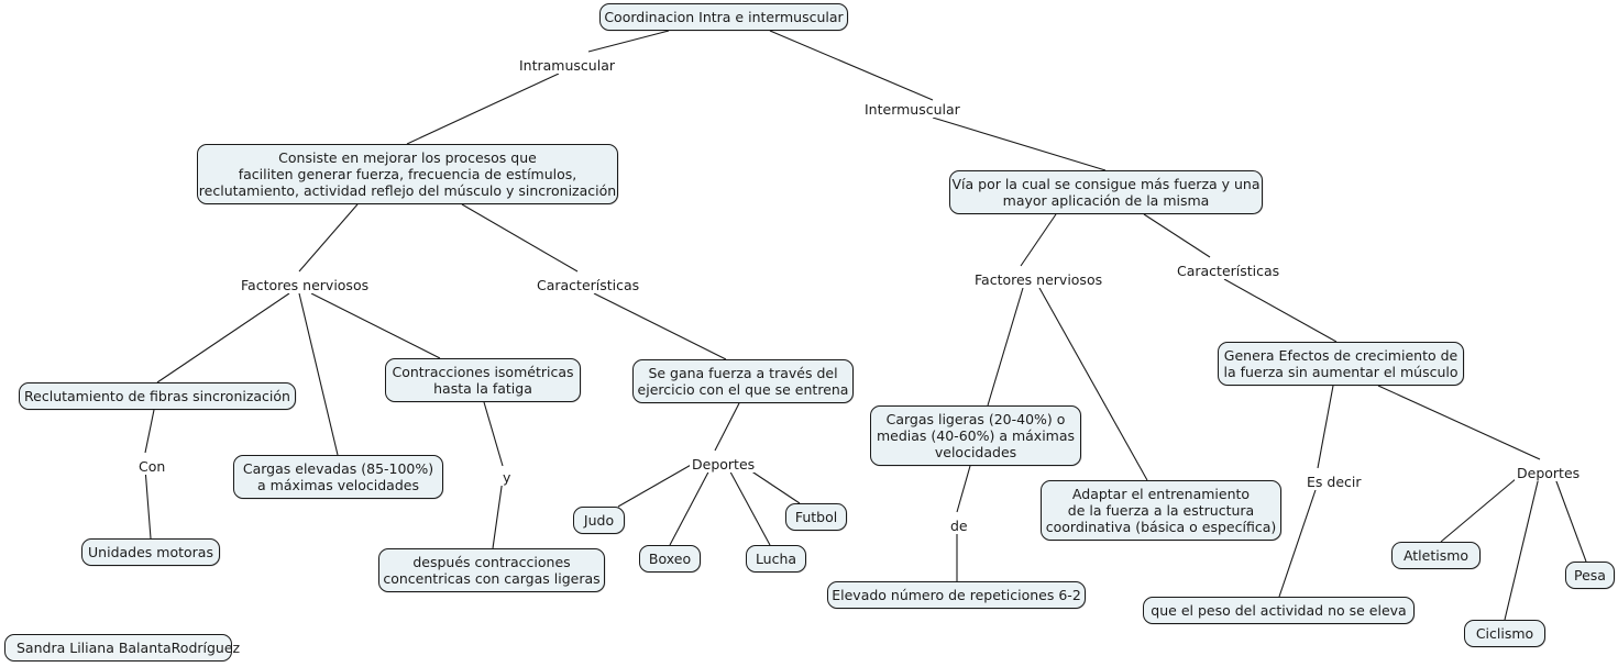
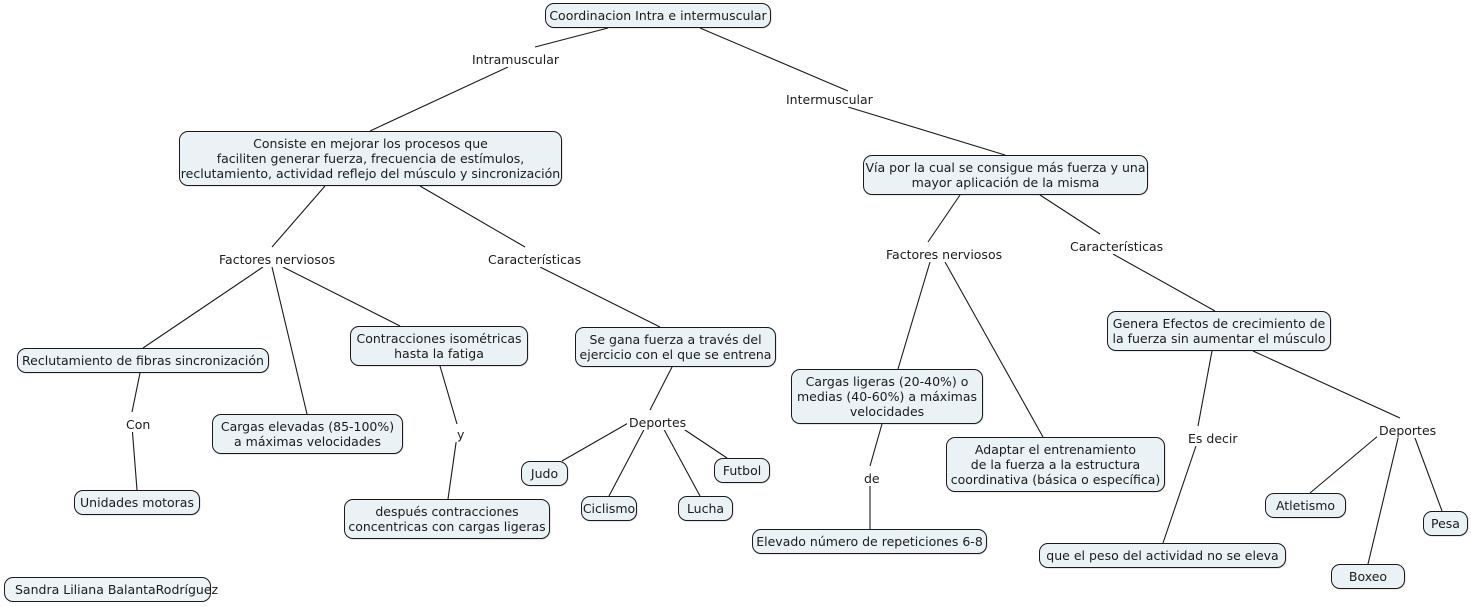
  Coordinacion Intra e intermuscular
  Consiste en mejorar los procesos que
  faciliten generar fuerza, frecuencia de estímulos,
  reclutamiento, actividad reflejo del músculo y sincronización
  Vía por la cual se consigue más fuerza y una
  mayor aplicación de la misma
  Reclutamiento de fibras sincronización
  Unidades motoras
  Cargas elevadas (85-100%)
  a máximas velocidades
  Contracciones isométricas
  hasta la fatiga
  después contracciones
  concentricas con cargas ligeras
  Se gana fuerza a través del
  ejercicio con el que se entrena
  Judo
- Boxeo
+ Ciclismo
  Lucha
  Futbol
  Cargas ligeras (20-40%) o
  medias (40-60%) a máximas
  velocidades
- Elevado número de repeticiones 6-2
+ Elevado número de repeticiones 6-8
  Adaptar el entrenamiento
  de la fuerza a la estructura
  coordinativa (básica o específica)
  Genera Efectos de crecimiento de
  la fuerza sin aumentar el músculo
  que el peso del actividad no se eleva
  Atletismo
- Ciclismo
+ Boxeo
  Pesa
  Intramuscular
  Intermuscular
  Factores nerviosos
  Características
  Factores nerviosos
  Características
  Con
  y
  Deportes
  de
  Es decir
  Deportes
  Sandra Liliana BalantaRodríguez
